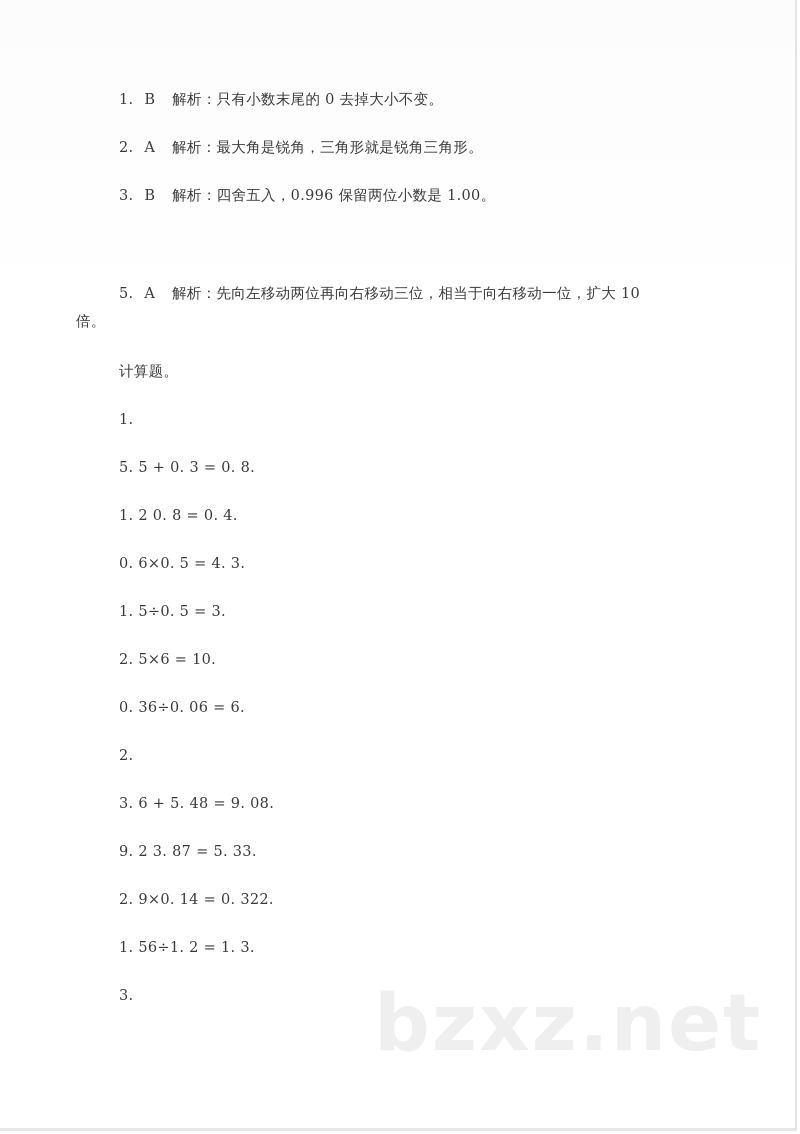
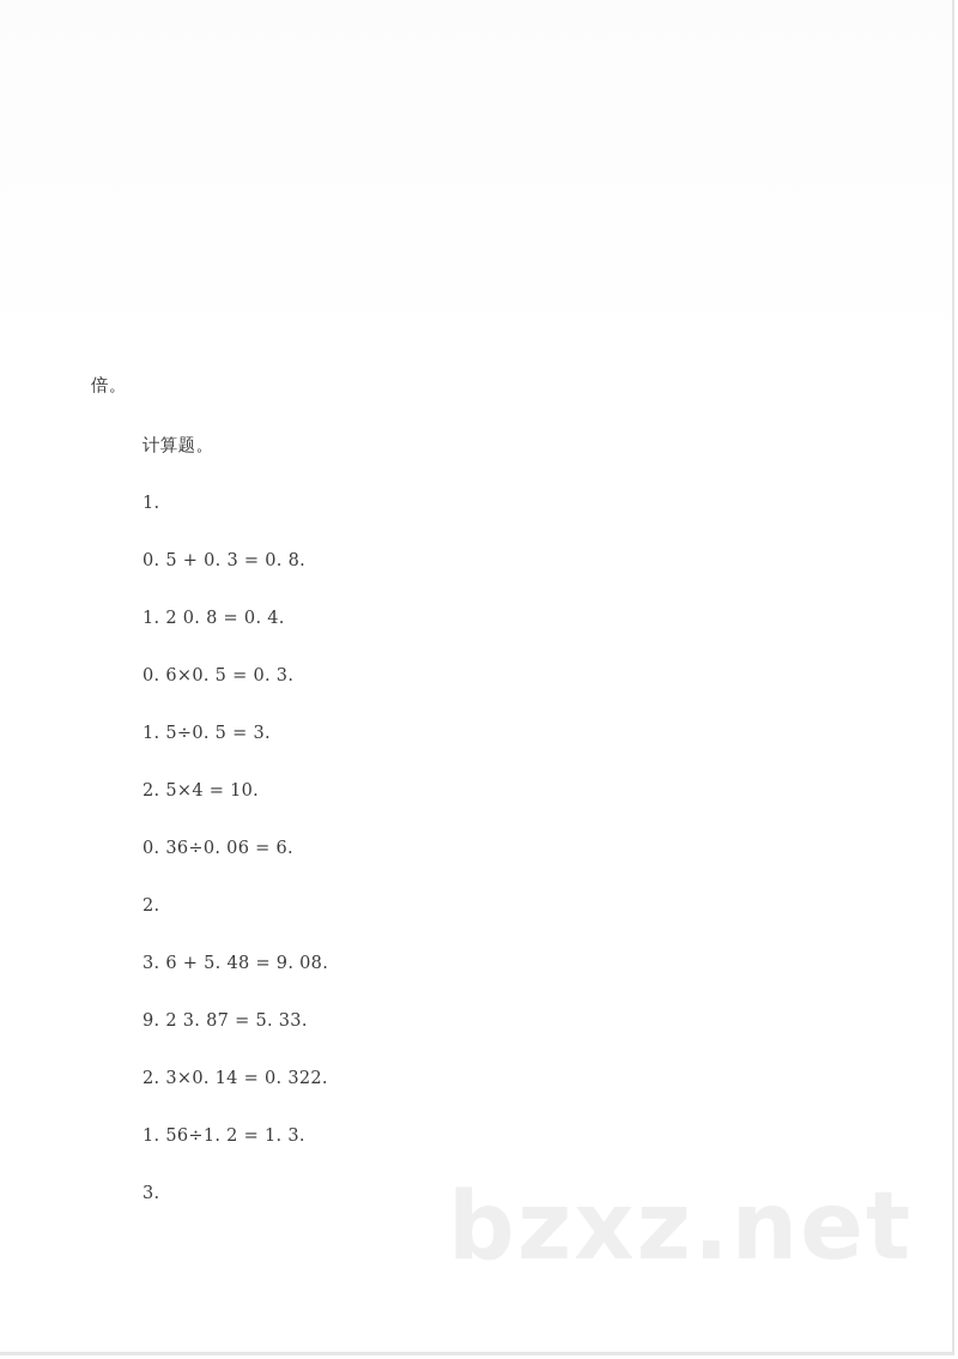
- 1. B 解析：只有小数末尾的 0 去掉大小不变。
- 2. A 解析：最大角是锐角，三角形就是锐角三角形。
- 3. B 解析：四舍五入，0.996 保留两位小数是 1.00。
- 5. A 解析：先向左移动两位再向右移动三位，相当于向右移动一位，扩大 10
  倍。
  计算题。
  1.
- 5. 5 + 0. 3 = 0. 8.
+ 0. 5 + 0. 3 = 0. 8.
  1. 2 0. 8 = 0. 4.
- 0. 6×0. 5 = 4. 3.
+ 0. 6×0. 5 = 0. 3.
  1. 5÷0. 5 = 3.
- 2. 5×6 = 10.
+ 2. 5×4 = 10.
  0. 36÷0. 06 = 6.
  2.
  3. 6 + 5. 48 = 9. 08.
  9. 2 3. 87 = 5. 33.
- 2. 9×0. 14 = 0. 322.
+ 2. 3×0. 14 = 0. 322.
  1. 56÷1. 2 = 1. 3.
  3.
